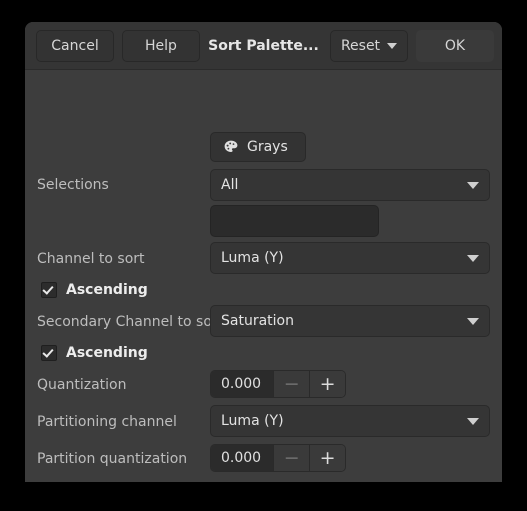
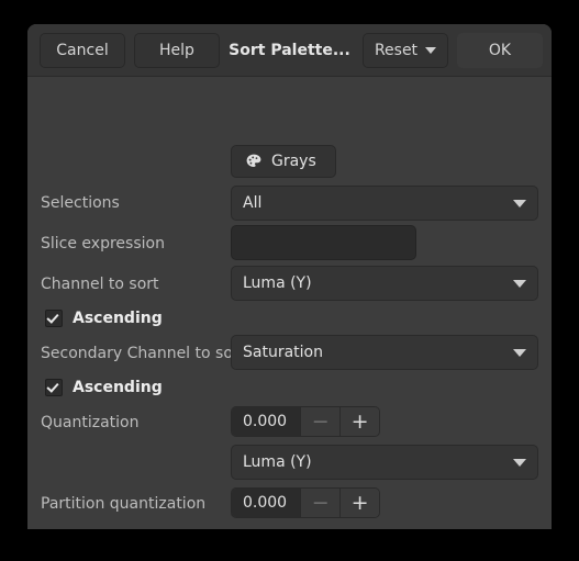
  Sort Palette...
  Cancel
  Help
  Reset
  OK
  Grays
  Selections
  All
+ Slice expression
  Channel to sort
  Luma (Y)
  Ascending
  Secondary Channel to so
  Saturation
  Ascending
  Quantization
  0.000
  −
  +
- Partitioning channel
  Luma (Y)
  Partition quantization
  0.000
  −
  +
